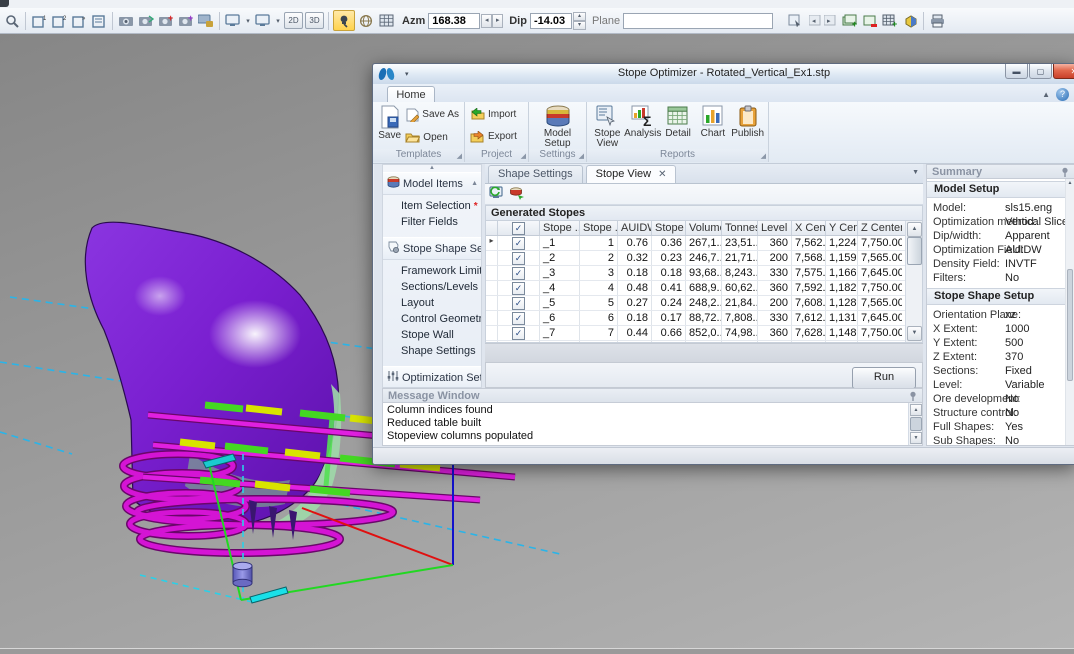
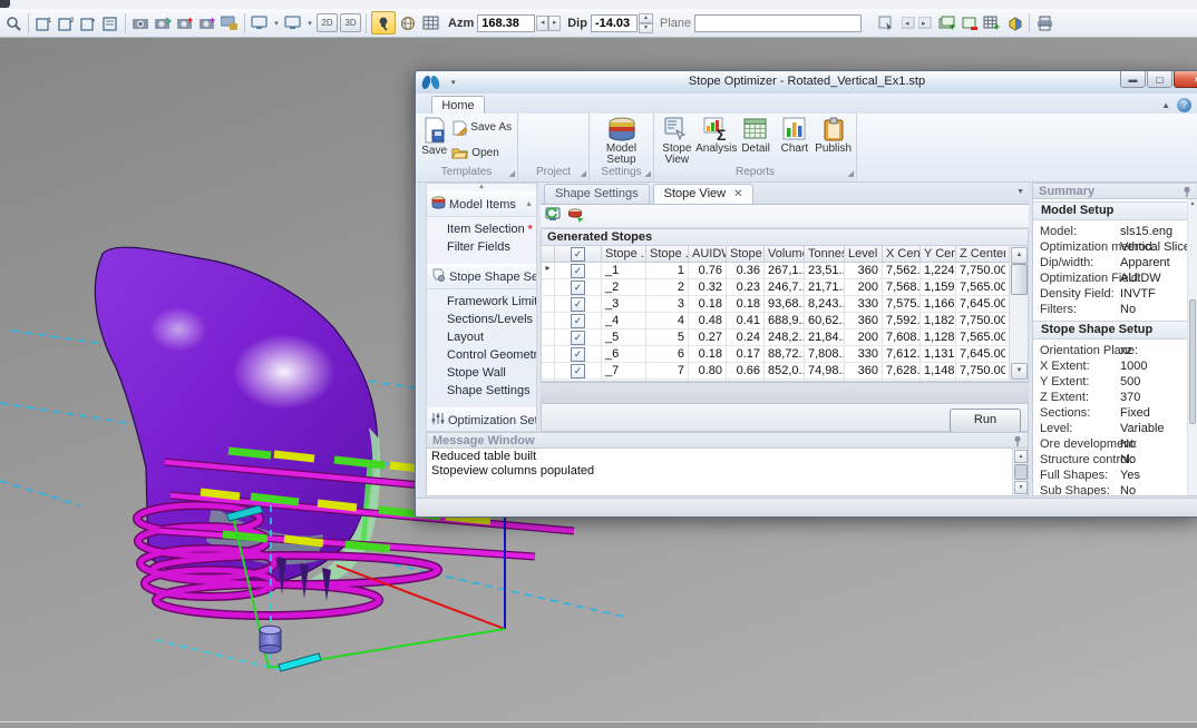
  +
  +
  2D
  3D
  Azm
  168.38
  Dip
  -14.03
  Plane
  +
  +
  Stope Optimizer - Rotated_Vertical_Ex1.stp
  ▬
  ▢
  Home
  ▲
  ?
  Save
  Save As
  Open
  Templates
- Import
- Export
  Project
  Model Setup
  Settings
  Stope View
  Σ
  Analysis
  Detail
  Chart
  Publish
  Reports
  Model Items
  Item Selection *
  Filter Fields
  Stope Shape Se
  Framework Limit
  Sections/Levels
  Layout
  Control Geometr
  Stope Wall
  Shape Settings
  Optimization Se
  Shape Settings
  Stope View
  ✕
  Generated Stopes
  ✓
  Stope ..
  Stope .
  AUID
  Volum
  Tonnes
  Level I
  Z Center
  ▸
  ✓
  _1
  1
  0.76
  0.36
  267,1..
  23,51..
  360
  7,562.
  7,750.00
  ✓
  _2
  2
  0.32
  0.23
  246,7..
  21,71..
  200
  7,568.
  7,565.00
  ✓
  _3
  3
  0.18
  0.18
  93,68..
  8,243..
  330
  7,575.
  7,645.00
  ✓
  _4
  4
  0.48
  0.41
  688,9..
  60,62..
  360
  7,592.
  7,750.00
  ✓
  _5
  5
  0.27
  0.24
  248,2..
  21,84..
  200
  7,608.
  7,565.00
  ✓
  _6
  6
  0.18
  0.17
  88,72..
  7,808..
  330
  7,612.
  7,645.00
  ✓
  _7
  7
- 0.44
+ 0.80
  0.66
  852,0..
  74,98..
  360
  7,628.
  7,750.00
  Run
  Message Window
- Column indices found
  Reduced table built
  Stopeview columns populated
  Summary
  Model Setup
  Model:
  sls15.eng
  Optimization me
  Vertical Slic
  Dip/width:
  Apparent
  Optimization Fie
  AUIDW
  Density Field:
  INVTF
  Filters:
  No
  Stope Shape Setup
  Orientation Plan:
  xz
  X Extent:
  1000
  Y Extent:
  500
  Z Extent:
  370
  Sections:
  Fixed
  Level:
  Variable
  Ore developme
  No
  Structure contro
  No
  Full Shapes:
  Yes
  Sub Shapes:
  No
